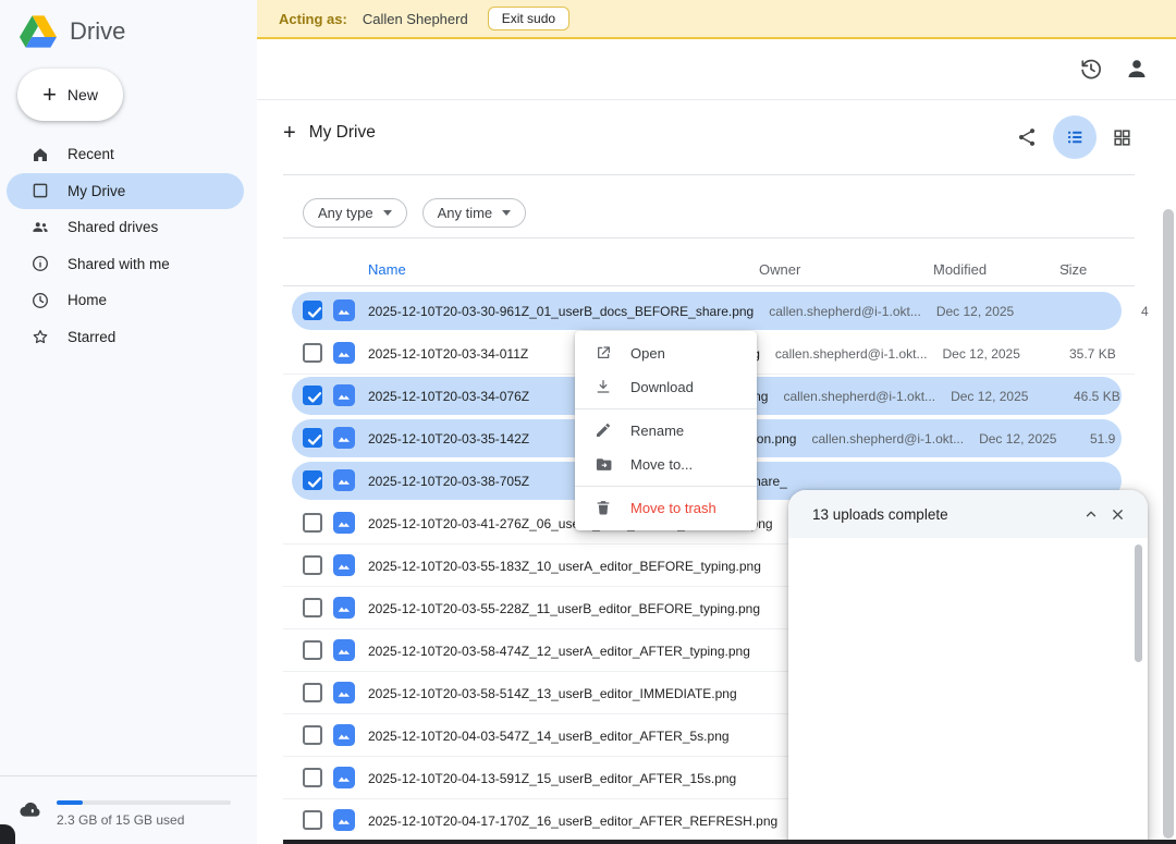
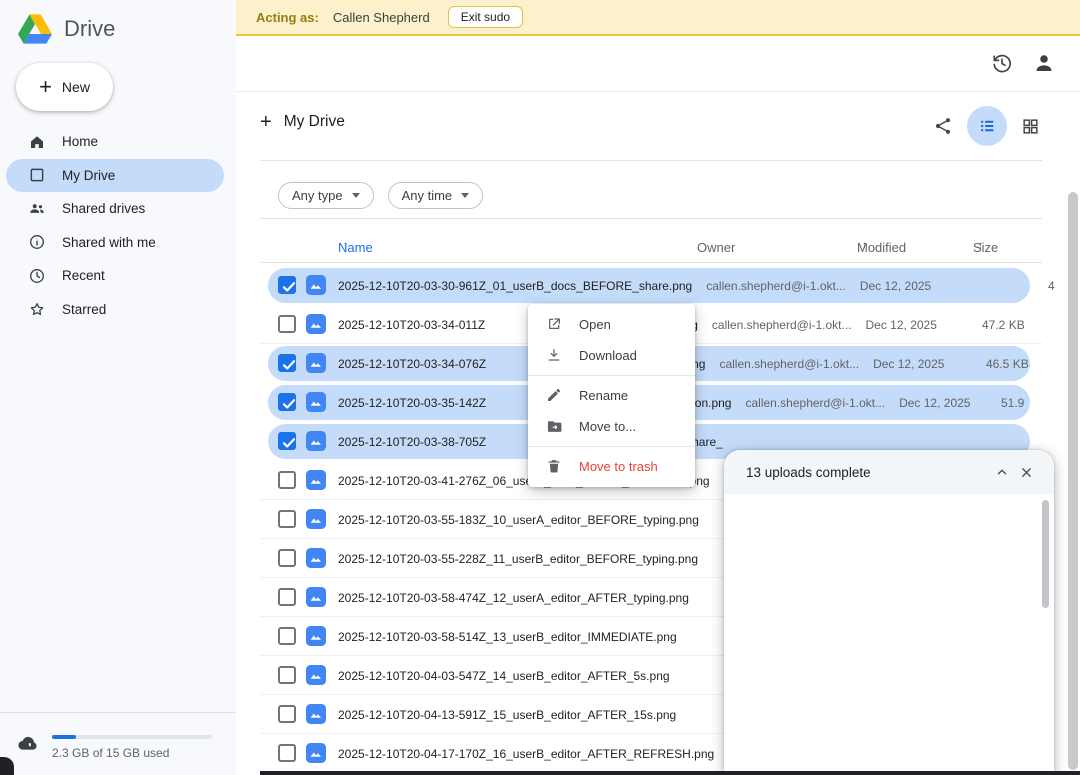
  Drive
  +
  New
- Recent
+ Home
  My Drive
  Shared drives
  Shared with me
- Home
+ Recent
  Starred
  2.3 GB of 15 GB used
  Acting as:
  Callen Shepherd
  Exit sudo
  +
  My Drive
  Any type
  Any time
  Name
  ↑
  Owner
  Modified
  ↑
  Size
  ↑
  2025-12-10T20-03-30-961Z_01_userB_docs_BEFORE_share.png
  callen.shepherd@i-1.okt...
  Dec 12, 2025
  4
  2025-12-10T20-03-34-011Z
  callen.shepherd@i-1.okt...
  Dec 12, 2025
- 35.7 KB
+ 47.2 KB
  2025-12-10T20-03-34-076Z
  ng
  callen.shepherd@i-1.okt...
  Dec 12, 2025
  46.5 KB
  2025-12-10T20-03-35-142Z
  on.png
  callen.shepherd@i-1.okt...
  Dec 12, 2025
  51.9
  2025-12-10T20-03-38-705Z
  hare_
  2025-12-10T20-03-55-183Z_10_userA_editor_BEFORE_typing.png
  2025-12-10T20-03-55-228Z_11_userB_editor_BEFORE_typing.png
  2025-12-10T20-03-58-474Z_12_userA_editor_AFTER_typing.png
  2025-12-10T20-03-58-514Z_13_userB_editor_IMMEDIATE.png
  2025-12-10T20-04-03-547Z_14_userB_editor_AFTER_5s.png
  2025-12-10T20-04-13-591Z_15_userB_editor_AFTER_15s.png
  2025-12-10T20-04-17-170Z_16_userB_editor_AFTER_REFRESH.png
  Open
  Download
  Rename
  Move to...
  Move to trash
  13 uploads complete
